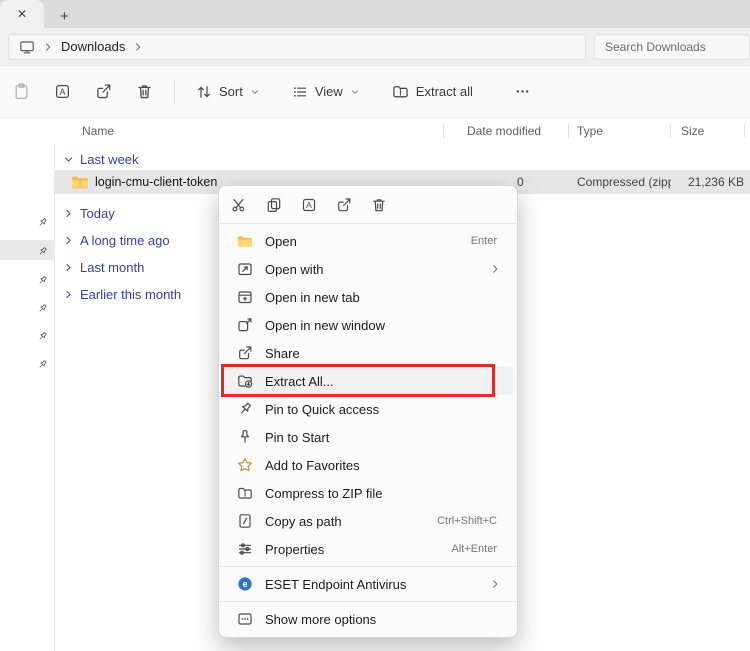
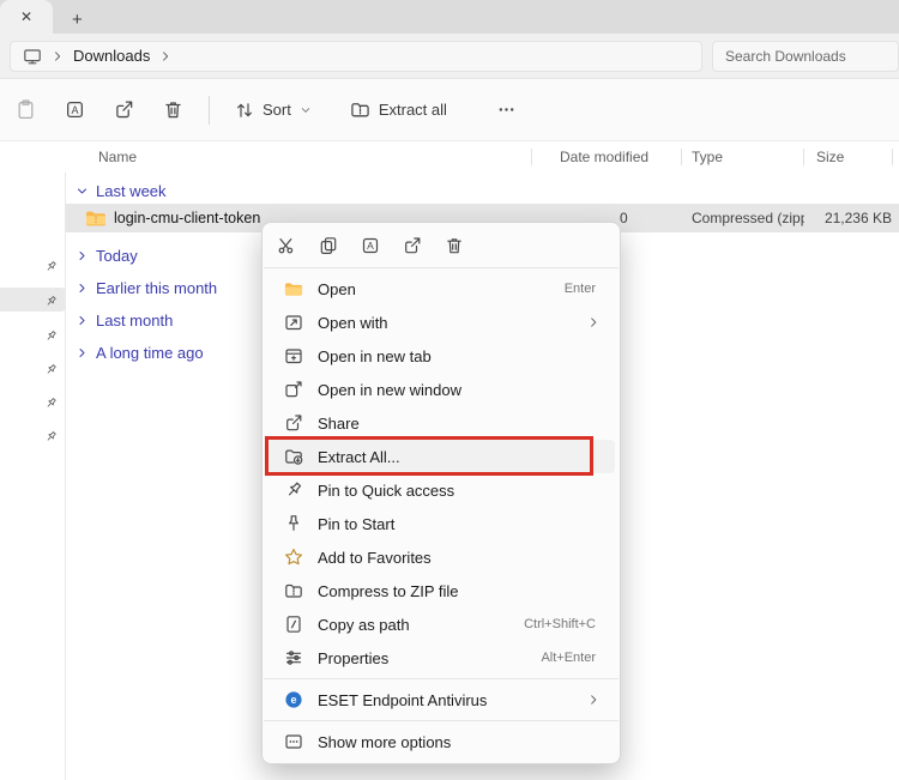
  ✕
  +
  Downloads
  Search Downloads
  A
  Sort
- View
  Extract all
  Name
  Date modified
  Type
  Size
  Last week
  login-cmu-client-token
  0
  Compressed (zip
  21,236 KB
  Today
- A long time ago
+ Earlier this month
  Last month
- Earlier this month
+ A long time ago
  A
  Open
  Enter
  Open with
  Open in new tab
  Open in new window
  Share
  Extract All...
  Pin to Quick access
  Pin to Start
  Add to Favorites
  Compress to ZIP file
  Copy as path
  Ctrl+Shift+C
  Properties
  Alt+Enter
  e
  ESET Endpoint Antivirus
  Show more options
